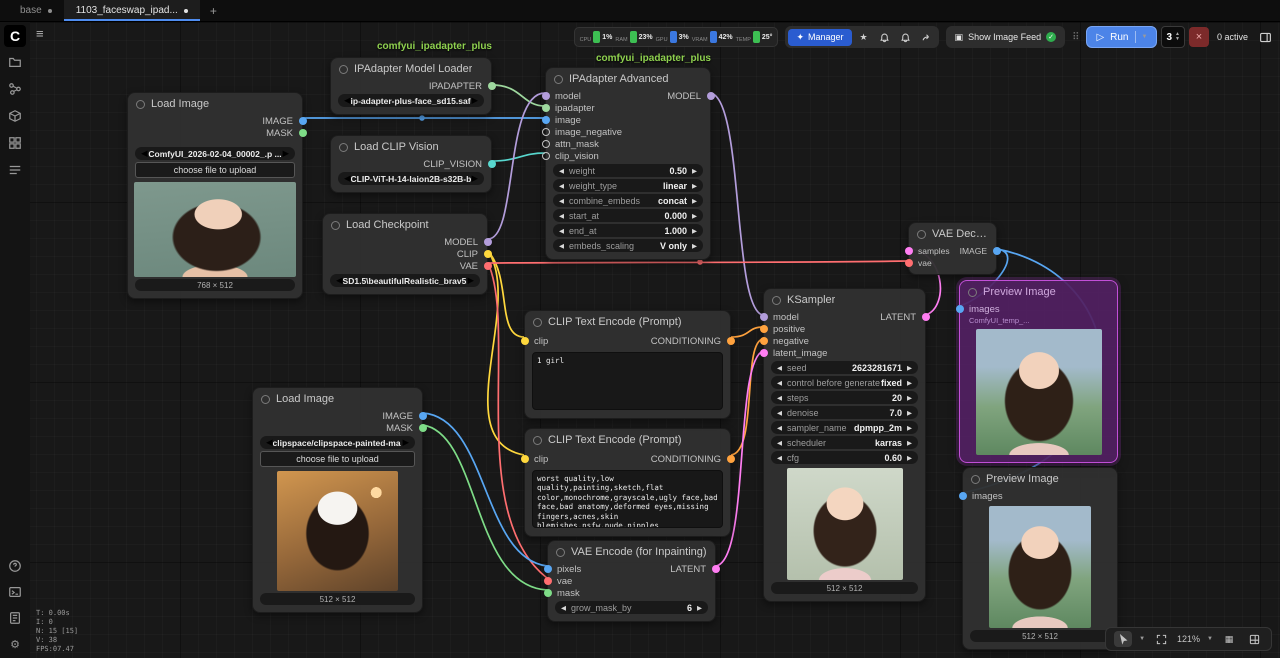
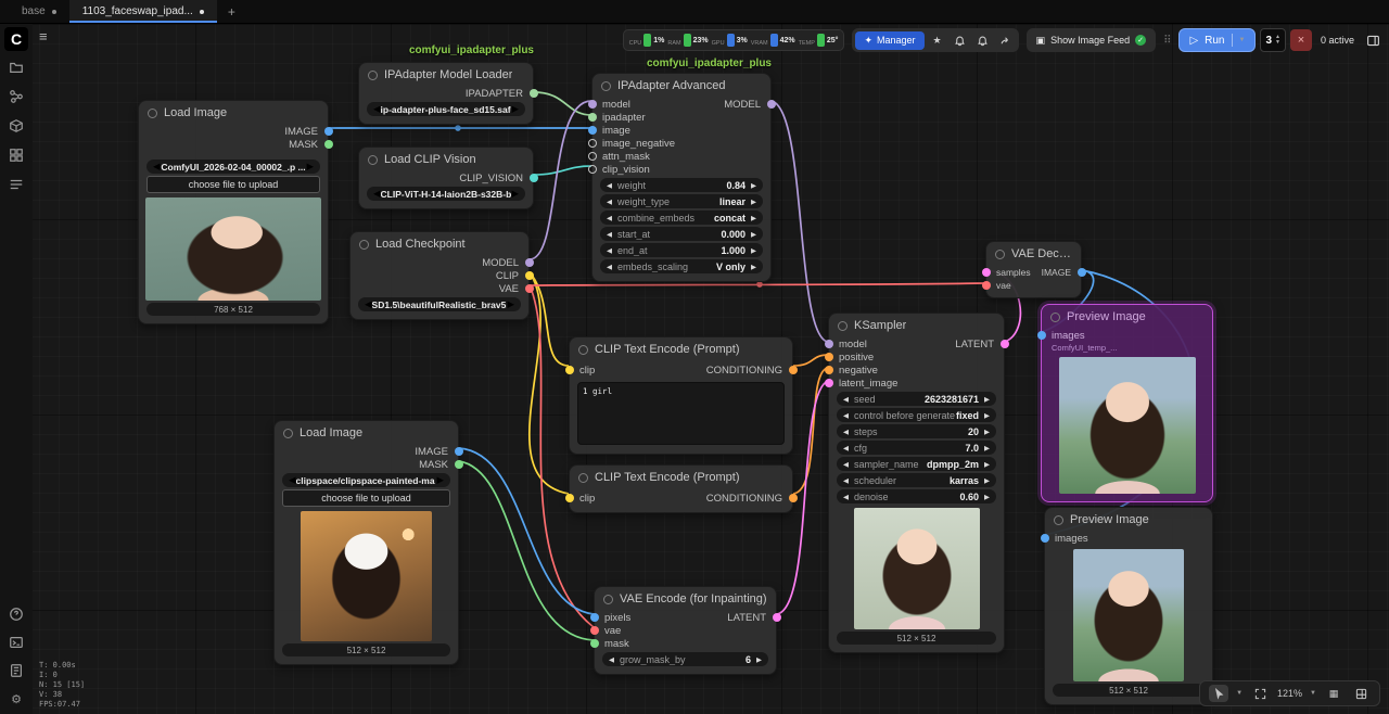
  base
  1103_faceswap_ipad...
  +
  C
  ⚙
  ≡
  ✦
  Manager
  ★
  ▣
  Show Image Feed
  ⠿
  ▷
  Run
  3
  ×
  0 active
  Load Image
  IMAGE
  MASK
  ◀
  ComfyUI_2026-02-04_00002_.p ...
  ▶
  choose file to upload
  768 × 512
  comfyui_ipadapter_plus
  IPAdapter Model Loader
  IPADAPTER
  ◀
  ip-adapter-plus-face_sd15.saf
  ▶
  Load CLIP Vision
  CLIP_VISION
  ◀
  CLIP-ViT-H-14-laion2B-s32B-b
  ▶
  Load Checkpoint
  MODEL
  CLIP
  VAE
  ◀
  SD1.5\beautifulRealistic_brav5
  ▶
  comfyui_ipadapter_plus
  IPAdapter Advanced
  model
  MODEL
  ipadapter
  image
  image_negative
  attn_mask
  clip_vision
  weight
- 0.50
+ 0.84
  weight_type
  linear
  combine_embeds
  concat
  start_at
  0.000
  end_at
  1.000
  embeds_scaling
  V only
  CLIP Text Encode (Prompt)
  clip
  CONDITIONING
  1 girl
  CLIP Text Encode (Prompt)
  clip
  CONDITIONING
- worst quality,low quality,painting,sketch,flat color,monochrome,grayscale,ugly face,bad face,bad anatomy,deformed eyes,missing fingers,acnes,skin blemishes,nsfw,nude,nipples
  Load Image
  IMAGE
  MASK
  ◀
  clipspace/clipspace-painted-ma
  ▶
  choose file to upload
  512 × 512
  VAE Encode (for Inpainting)
  pixels
  LATENT
  vae
  mask
  grow_mask_by
  6
  KSampler
  model
  LATENT
  positive
  negative
  latent_image
  seed
  2623281671
  control before generate
  fixed
  steps
  20
- denoise
+ cfg
  7.0
  sampler_name
  dpmpp_2m
  scheduler
  karras
- cfg
+ denoise
  0.60
  512 × 512
  VAE Deco..
  samples
  IMAGE
  vae
  Preview Image
  images
  ComfyUI_temp_...
  Preview Image
  images
  512 × 512
  T: 0.00s
  I: 0
  N: 15 [15]
  V: 38
  FPS:07.47
  121%
  ▦
